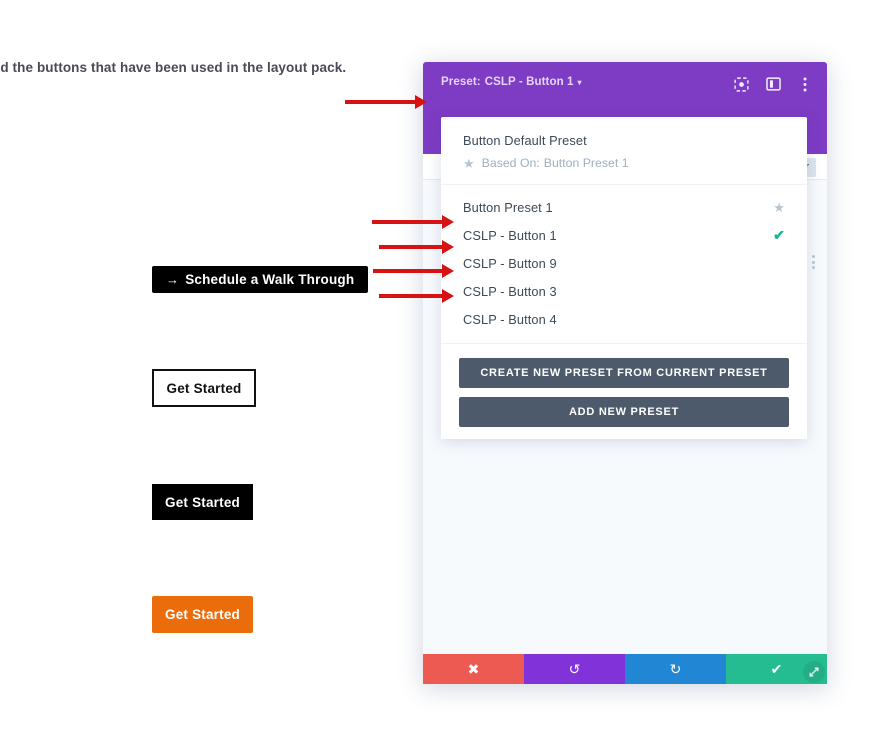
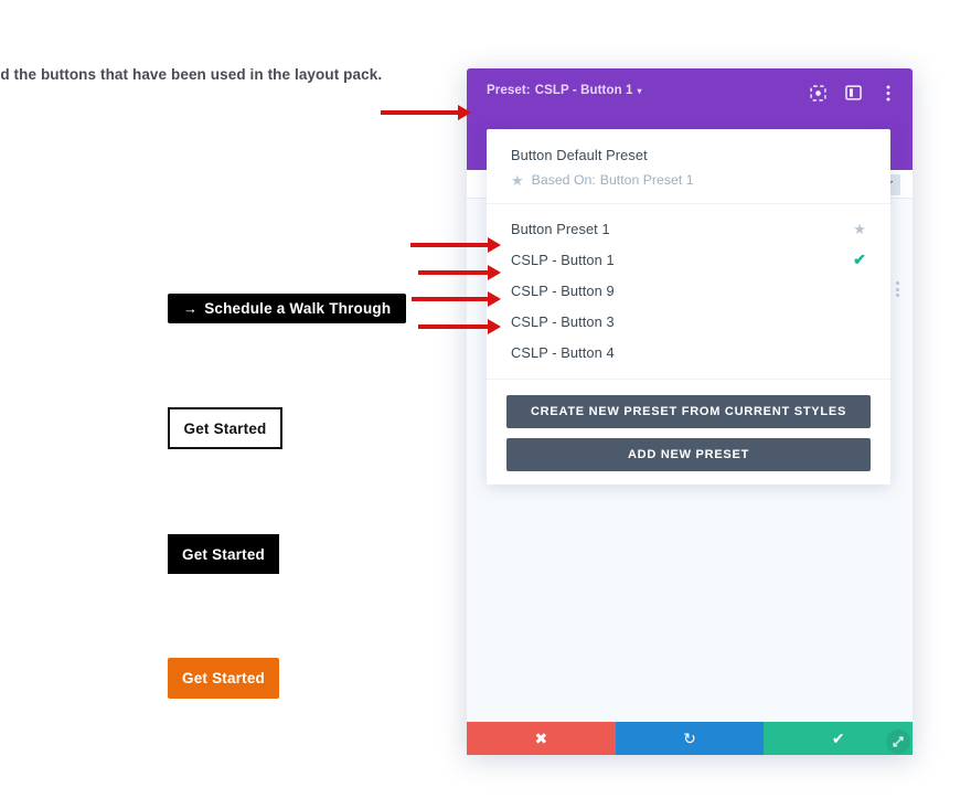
  d the buttons that have been used in the layout pack.
  →
  Schedule a Walk Through
  Get Started
  Get Started
  Get Started
  Preset:
  CSLP - Button 1
  ▾
  Button Default Preset
  ★
  Based On:
  Button Preset 1
  Button Preset 1
  ★
  CSLP - Button 1
  ✔
  CSLP - Button 9
  CSLP - Button 3
  CSLP - Button 4
- CREATE NEW PRESET FROM CURRENT PRESET
+ CREATE NEW PRESET FROM CURRENT STYLES
  ADD NEW PRESET
  ✖
- ↺
  ↻
  ✔
